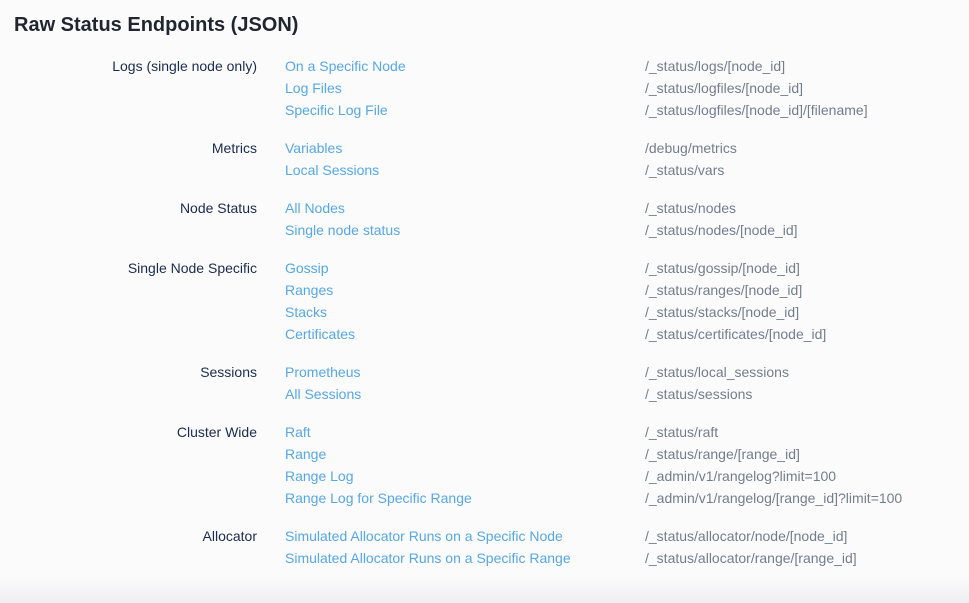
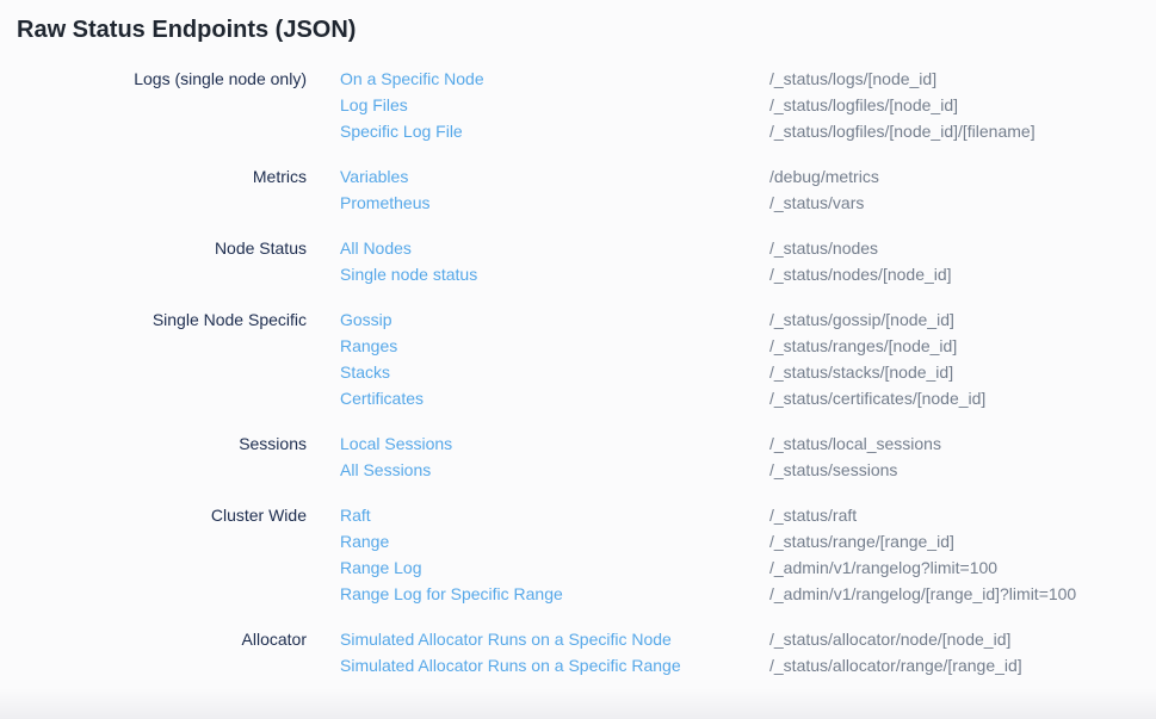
  Raw Status Endpoints (JSON)
  Logs (single node only)
  On a Specific Node
  /_status/logs/[node_id]
  Log Files
  /_status/logfiles/[node_id]
  Specific Log File
  /_status/logfiles/[node_id]/[filename]
  Metrics
  Variables
  /debug/metrics
- Local Sessions
+ Prometheus
  /_status/vars
  Node Status
  All Nodes
  /_status/nodes
  Single node status
  /_status/nodes/[node_id]
  Single Node Specific
  Gossip
  /_status/gossip/[node_id]
  Ranges
  /_status/ranges/[node_id]
  Stacks
  /_status/stacks/[node_id]
  Certificates
  /_status/certificates/[node_id]
  Sessions
- Prometheus
+ Local Sessions
  /_status/local_sessions
  All Sessions
  /_status/sessions
  Cluster Wide
  Raft
  /_status/raft
  Range
  /_status/range/[range_id]
  Range Log
  /_admin/v1/rangelog?limit=100
  Range Log for Specific Range
  /_admin/v1/rangelog/[range_id]?limit=100
  Allocator
  Simulated Allocator Runs on a Specific Node
  /_status/allocator/node/[node_id]
  Simulated Allocator Runs on a Specific Range
  /_status/allocator/range/[range_id]
